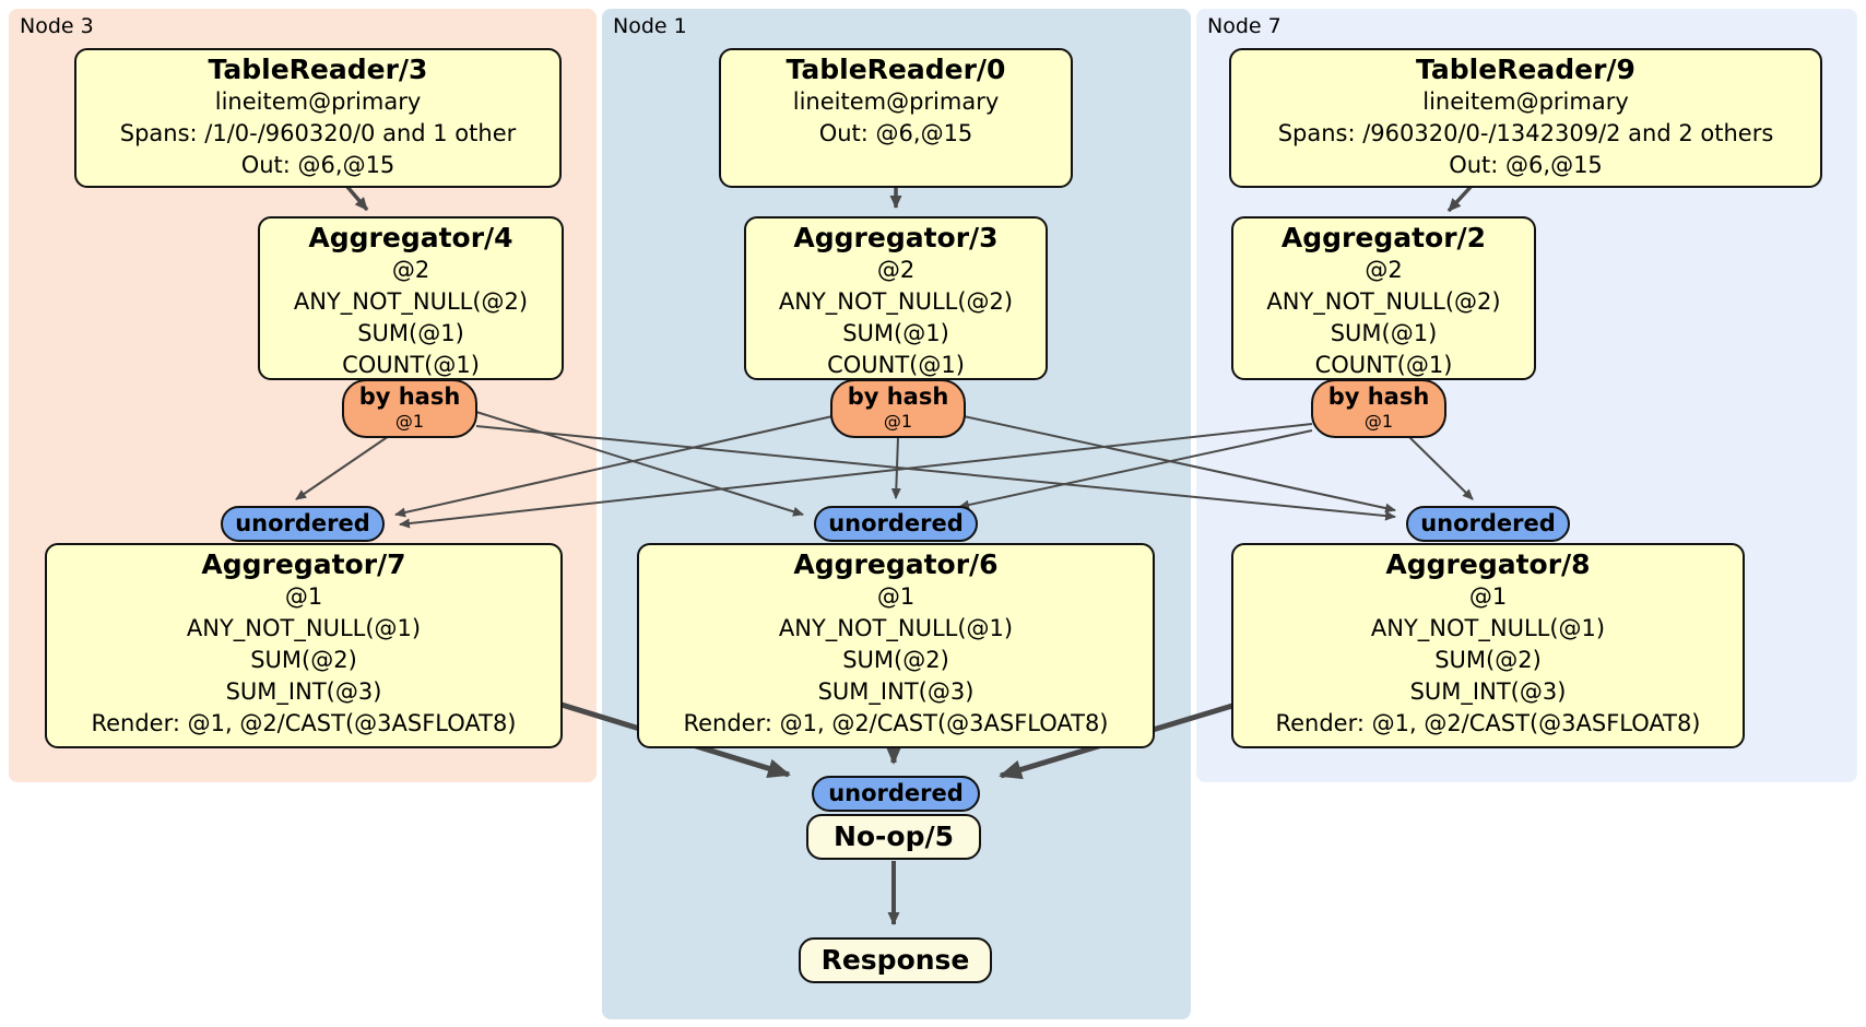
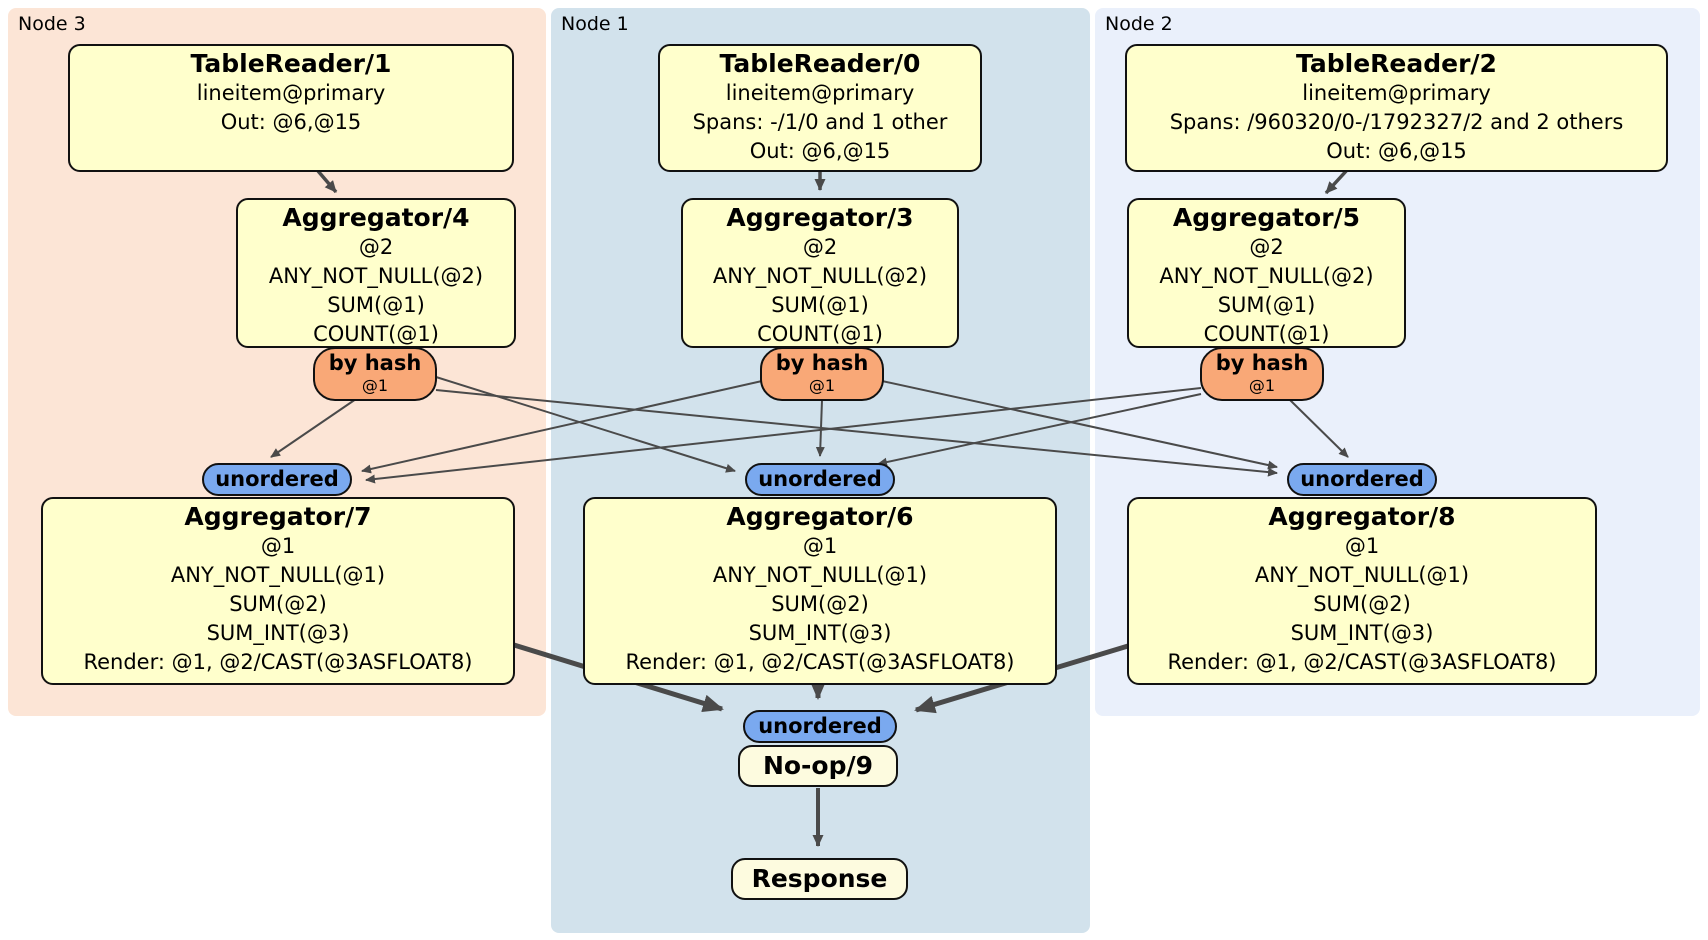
  Node 3
  Node 1
- Node 7
+ Node 2
- TableReader/3
+ TableReader/1
  lineitem@primary
- Spans: /1/0-/960320/0 and 1 other
  Out: @6,@15
  Aggregator/4
  @2
  ANY_NOT_NULL(@2)
  SUM(@1)
  COUNT(@1)
  Aggregator/7
  @1
  ANY_NOT_NULL(@1)
  SUM(@2)
  SUM_INT(@3)
  Render: @1, @2/CAST(@3ASFLOAT8)
  TableReader/0
  lineitem@primary
+ Spans: -/1/0 and 1 other
  Out: @6,@15
  Aggregator/3
  @2
  ANY_NOT_NULL(@2)
  SUM(@1)
  COUNT(@1)
  Aggregator/6
  @1
  ANY_NOT_NULL(@1)
  SUM(@2)
  SUM_INT(@3)
  Render: @1, @2/CAST(@3ASFLOAT8)
- TableReader/9
+ TableReader/2
  lineitem@primary
- Spans: /960320/0-/1342309/2 and 2 others
+ Spans: /960320/0-/1792327/2 and 2 others
  Out: @6,@15
- Aggregator/2
+ Aggregator/5
  @2
  ANY_NOT_NULL(@2)
  SUM(@1)
  COUNT(@1)
  Aggregator/8
  @1
  ANY_NOT_NULL(@1)
  SUM(@2)
  SUM_INT(@3)
  Render: @1, @2/CAST(@3ASFLOAT8)
  by hash
  @1
  by hash
  @1
  by hash
  @1
  unordered
  unordered
  unordered
  unordered
- No-op/5
+ No-op/9
  Response
